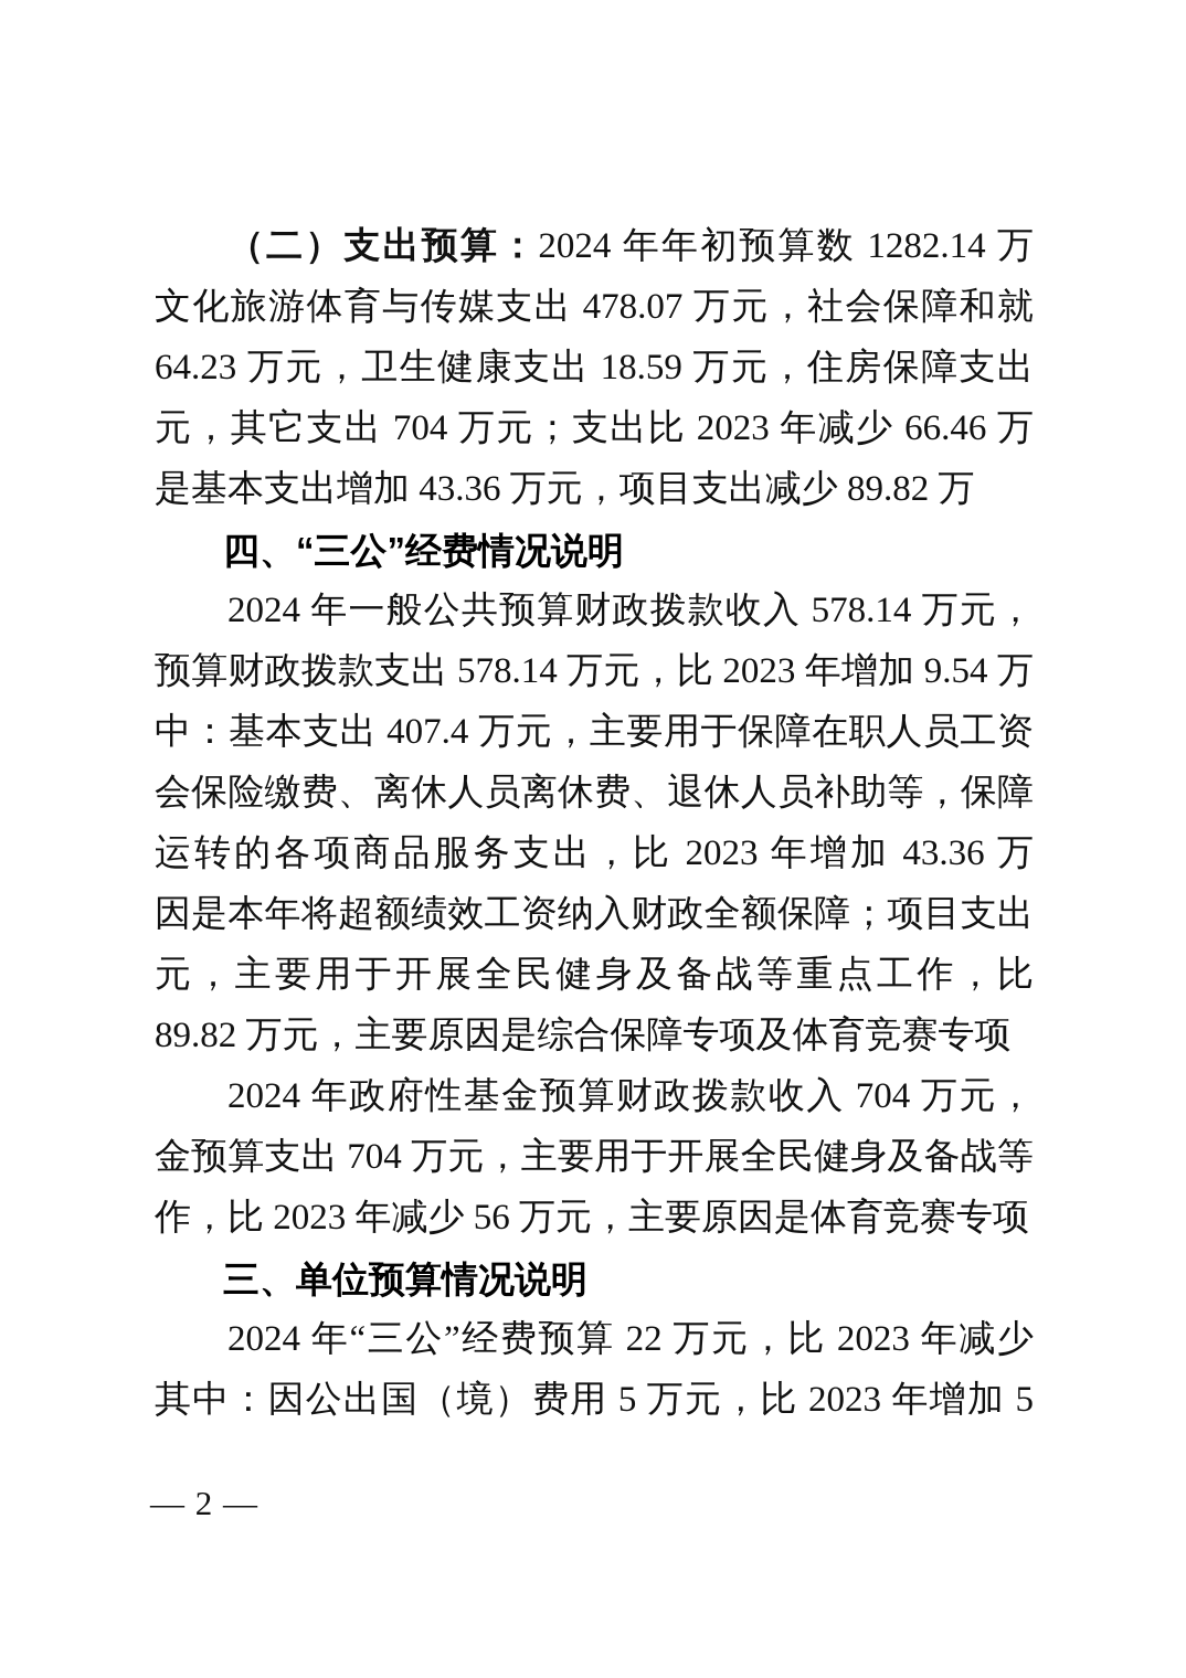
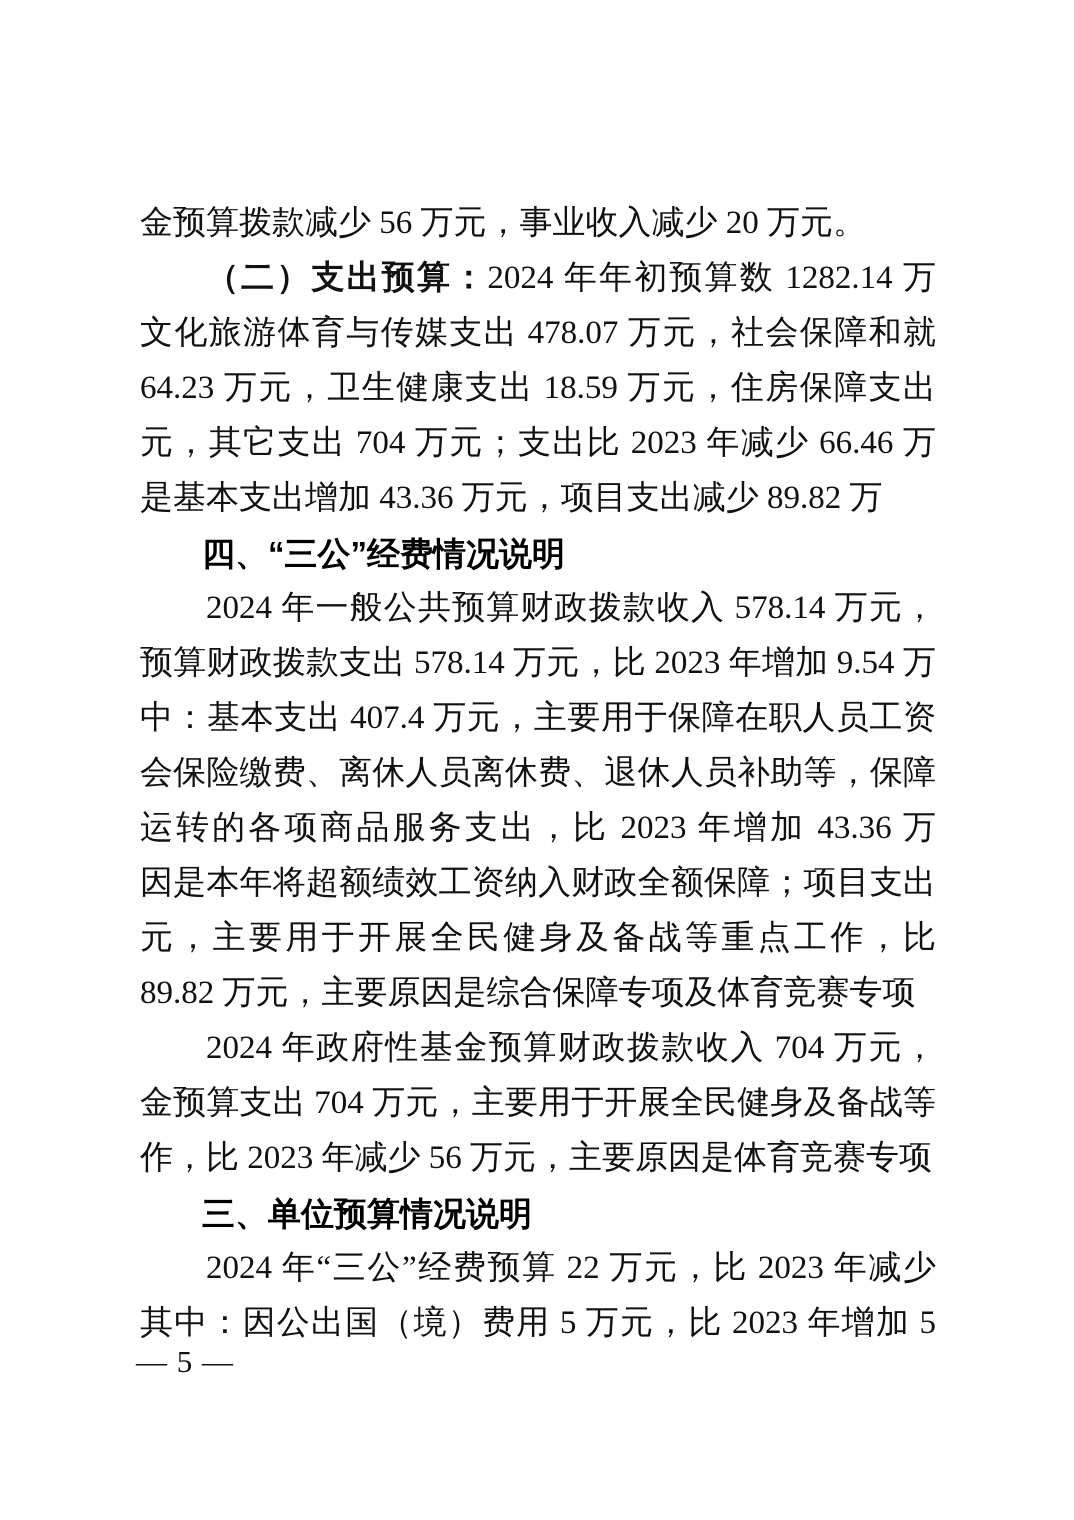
+ 金预算拨款减少 56 万元，事业收入减少 20 万元。
  （二）支出预算：2024 年年初预算数 1282.14 万
  文化旅游体育与传媒支出 478.07 万元，社会保障和就
  64.23 万元，卫生健康支出 18.59 万元，住房保障支出
  元，其它支出 704 万元；支出比 2023 年减少 66.46 万
  是基本支出增加 43.36 万元，项目支出减少 89.82 万
  四、“三公”经费情况说明
  2024 年一般公共预算财政拨款收入 578.14 万元，
  预算财政拨款支出 578.14 万元，比 2023 年增加 9.54 万
  中：基本支出 407.4 万元，主要用于保障在职人员工资
  会保险缴费、离休人员离休费、退休人员补助等，保障
  运转的各项商品服务支出，比 2023 年增加 43.36 万
  因是本年将超额绩效工资纳入财政全额保障；项目支出
  元，主要用于开展全民健身及备战等重点工作，比
  89.82 万元，主要原因是综合保障专项及体育竞赛专项
  2024 年政府性基金预算财政拨款收入 704 万元，
  金预算支出 704 万元，主要用于开展全民健身及备战等
  作，比 2023 年减少 56 万元，主要原因是体育竞赛专项
  三、单位预算情况说明
  2024 年“三公”经费预算 22 万元，比 2023 年减少
  其中：因公出国（境）费用 5 万元，比 2023 年增加 5
- — 2 —
+ — 5 —
